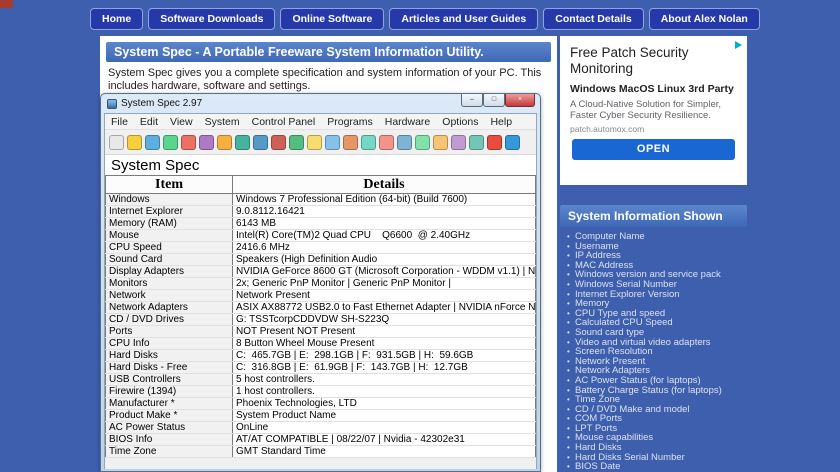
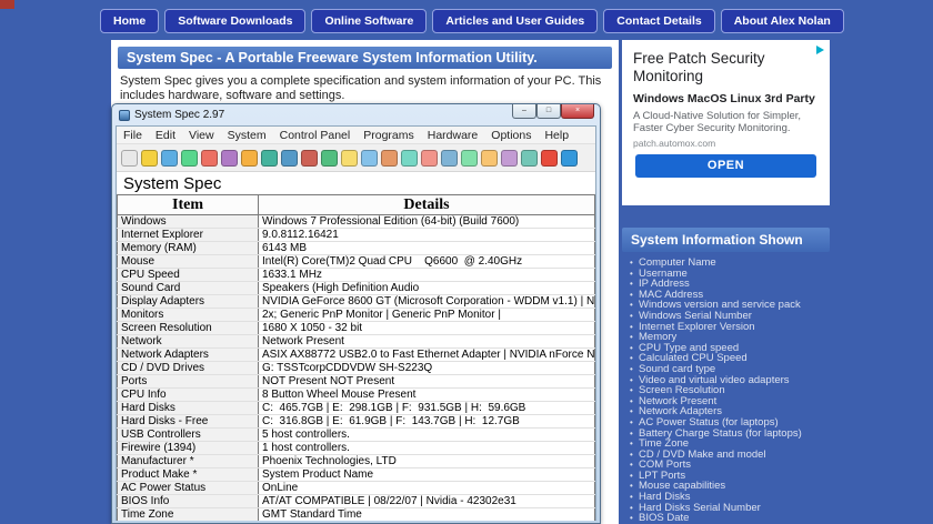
  Home
  Software Downloads
  Online Software
  Articles and User Guides
  Contact Details
  About Alex Nolan
  System Spec - A Portable Freeware System Information Utility.
  System Spec gives you a complete specification and system information of your PC. This includes hardware, software and settings.
  System Spec 2.97
  File
  Edit
  View
  System
  Control Panel
  Programs
  Hardware
  Options
  Help
  System Spec
  Item	Details
  Windows	Windows 7 Professional Edition (64-bit) (Build 7600)
  Internet Explorer	9.0.8112.16421
  Memory (RAM)	6143 MB
  Mouse	Intel(R) Core(TM)2 Quad CPU Q6600 @ 2.40GHz
- CPU Speed	2416.6 MHz
+ CPU Speed	1633.1 MHz
  Sound Card	Speakers (High Definition Audio
  Display Adapters	NVIDIA GeForce 8600 GT (Microsoft Corporation - WDDM v1.1) | N
  Monitors	2x; Generic PnP Monitor | Generic PnP Monitor |
+ Screen Resolution	1680 X 1050 - 32 bit
  Network	Network Present
  Network Adapters	ASIX AX88772 USB2.0 to Fast Ethernet Adapter | NVIDIA nForce N
  CD / DVD Drives	G: TSSTcorpCDDVDW SH-S223Q
  Ports	NOT Present NOT Present
  CPU Info	8 Button Wheel Mouse Present
  Hard Disks	C: 465.7GB | E: 298.1GB | F: 931.5GB | H: 59.6GB
  Hard Disks - Free	C: 316.8GB | E: 61.9GB | F: 143.7GB | H: 12.7GB
  USB Controllers	5 host controllers.
  Firewire (1394)	1 host controllers.
  Manufacturer *	Phoenix Technologies, LTD
  Product Make *	System Product Name
  AC Power Status	OnLine
  BIOS Info	AT/AT COMPATIBLE | 08/22/07 | Nvidia - 42302e31
  Time Zone	GMT Standard Time
  Free Patch Security Monitoring
  Windows MacOS Linux 3rd Party
- A Cloud-Native Solution for Simpler, Faster Cyber Security Resilience.
+ A Cloud-Native Solution for Simpler, Faster Cyber Security Monitoring.
  patch.automox.com
  OPEN
  System Information Shown
  Computer Name
  Username
  IP Address
  MAC Address
  Windows version and service pack
  Windows Serial Number
  Internet Explorer Version
  Memory
  CPU Type and speed
  Calculated CPU Speed
  Sound card type
  Video and virtual video adapters
  Screen Resolution
  Network Present
  Network Adapters
  AC Power Status (for laptops)
  Battery Charge Status (for laptops)
  Time Zone
  CD / DVD Make and model
  COM Ports
  LPT Ports
  Mouse capabilities
  Hard Disks
  Hard Disks Serial Number
  BIOS Date
